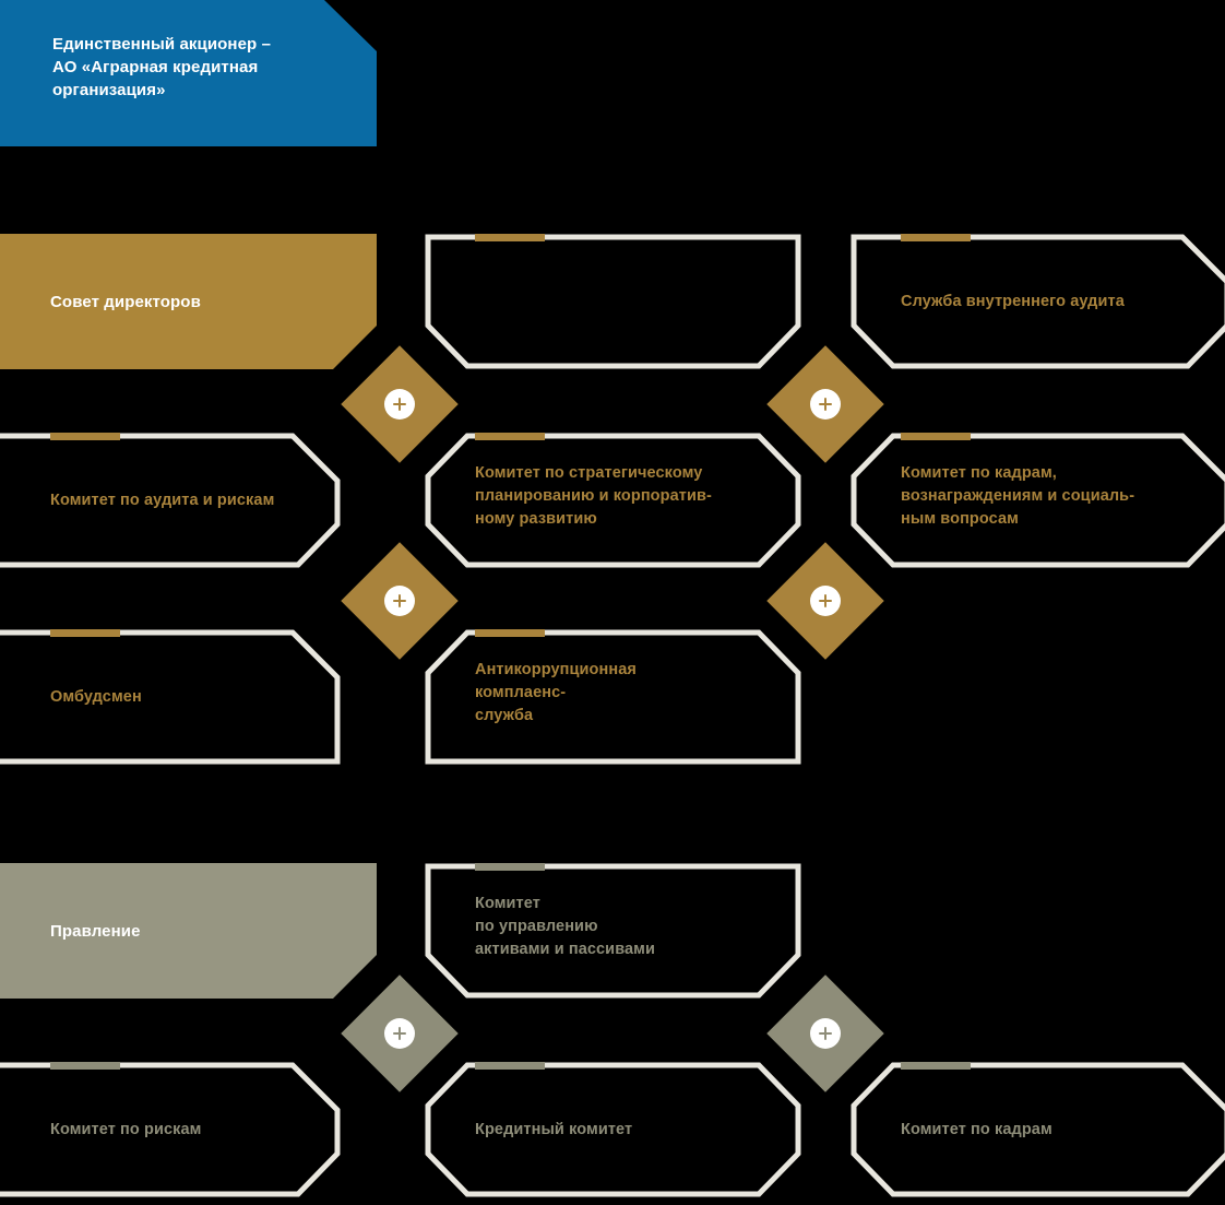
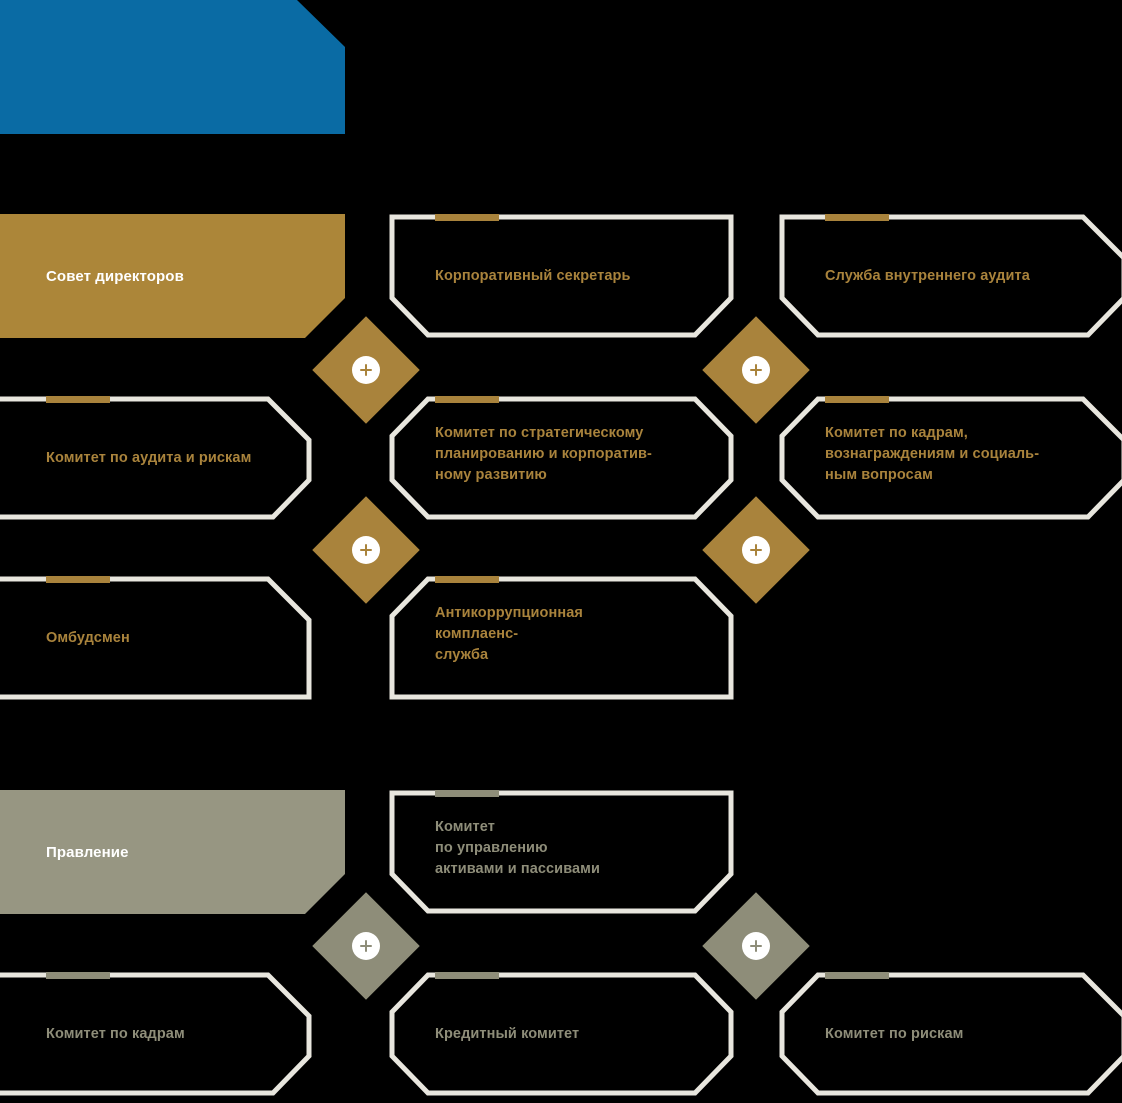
- Единственный акционер –
- АО «Аграрная кредитная
- организация»
  Совет директоров
+ Корпоративный секретарь
  Служба внутреннего аудита
  Комитет по аудита и рискам
  Комитет по стратегическому
  планированию и корпоратив-
  ному развитию
  Комитет по кадрам,
  вознаграждениям и социаль-
  ным вопросам
  Омбудсмен
  Антикоррупционная
  комплаенс-
  служба
  Правление
  Комитет
  по управлению
  активами и пассивами
- Комитет по рискам
+ Комитет по кадрам
  Кредитный комитет
- Комитет по кадрам
+ Комитет по рискам
